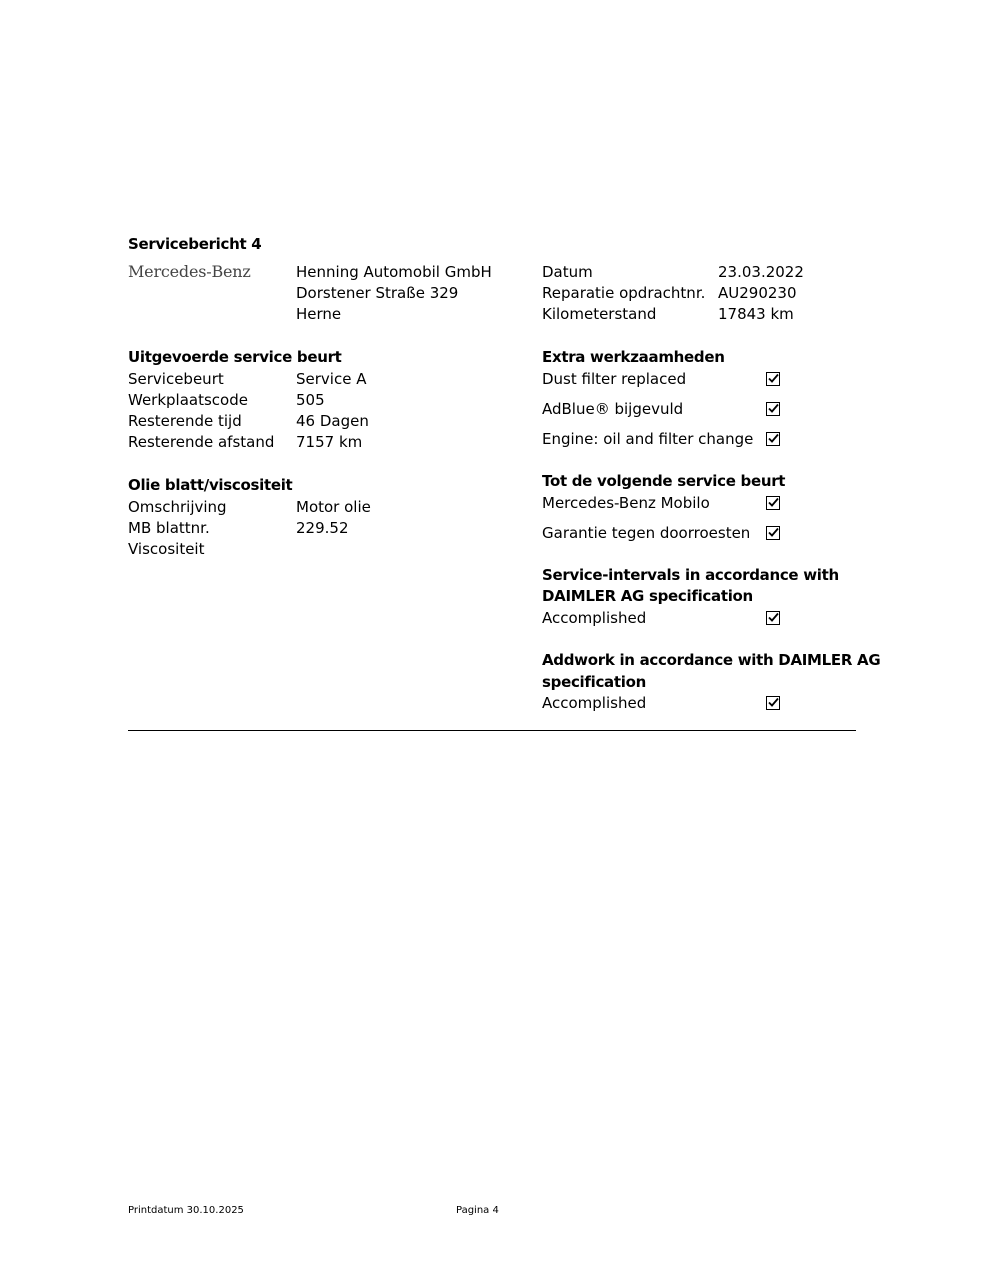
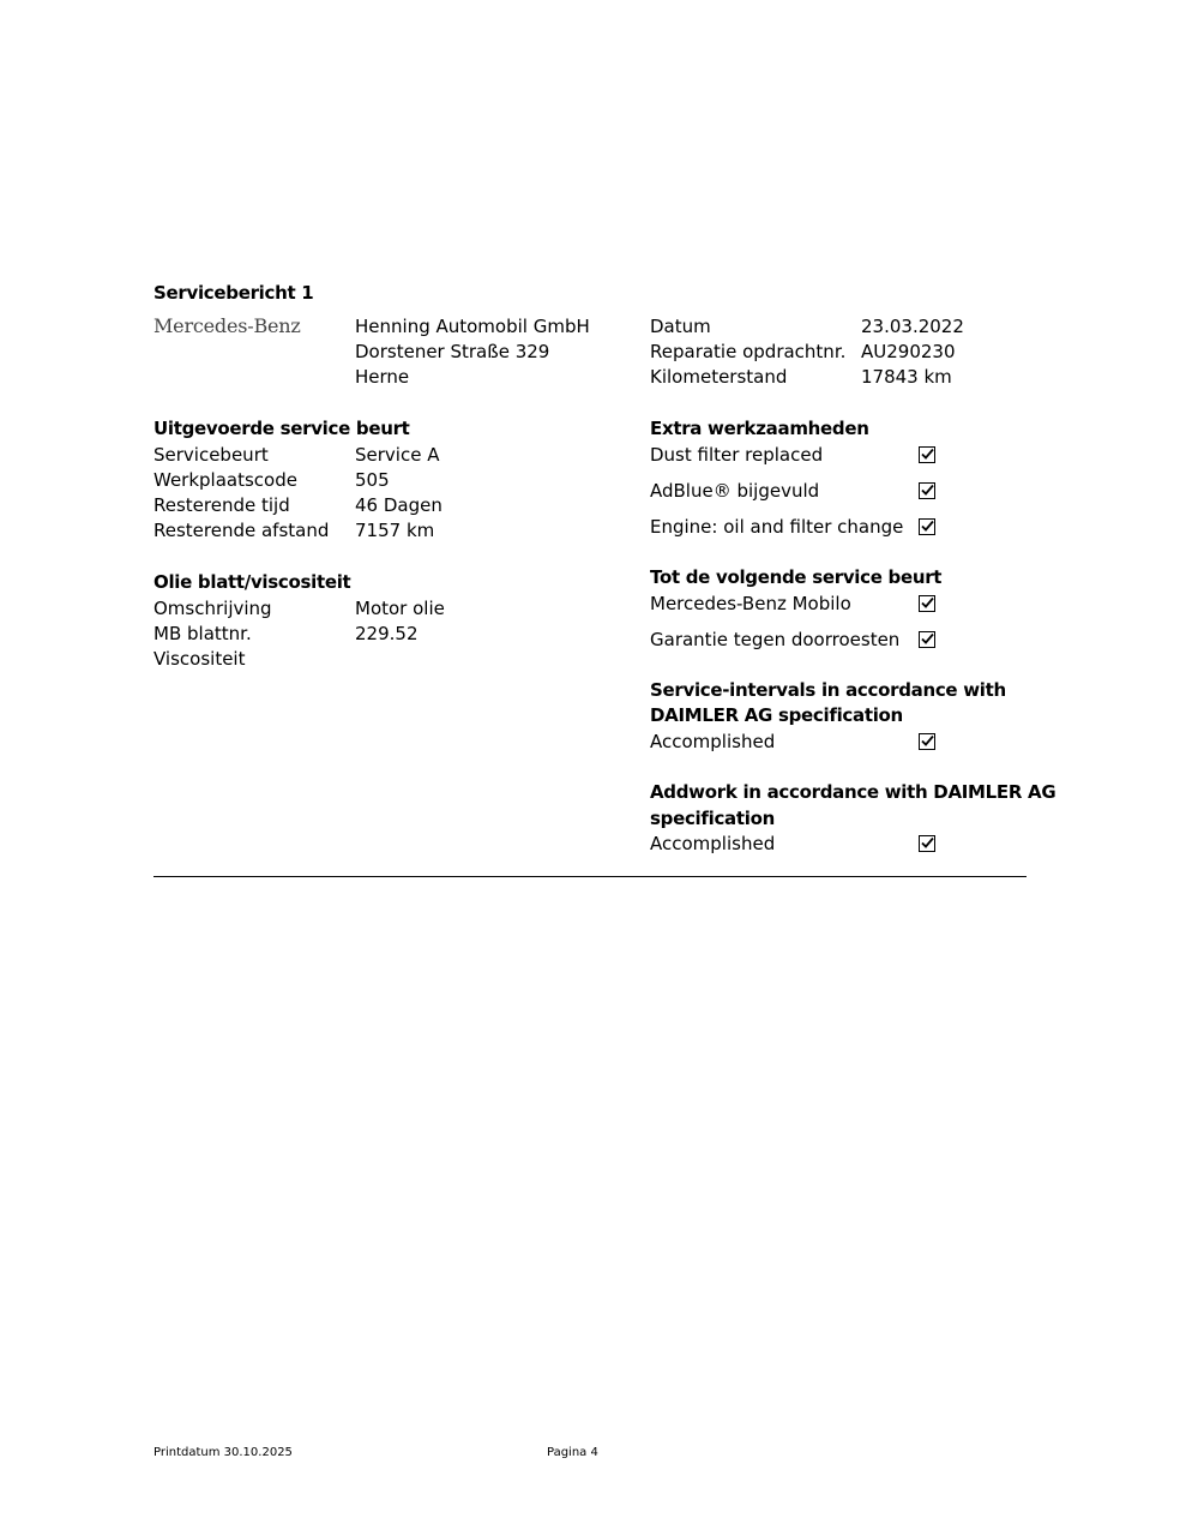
- Servicebericht 4
+ Servicebericht 1
  Mercedes-Benz
  Henning Automobil GmbH
  Dorstener Straße 329
  Herne
  Datum
  23.03.2022
  Reparatie opdrachtnr.
  AU290230
  Kilometerstand
  17843 km
  Uitgevoerde service beurt
  Servicebeurt
  Service A
  Werkplaatscode
  505
  Resterende tijd
  46 Dagen
  Resterende afstand
  7157 km
  Olie blatt/viscositeit
  Omschrijving
  Motor olie
  MB blattnr.
  229.52
  Viscositeit
  Extra werkzaamheden
  Dust filter replaced
  AdBlue® bijgevuld
  Engine: oil and filter change
  Tot de volgende service beurt
  Mercedes-Benz Mobilo
  Garantie tegen doorroesten
  Service-intervals in accordance with
  DAIMLER AG specification
  Accomplished
  Addwork in accordance with DAIMLER AG
  specification
  Accomplished
  Printdatum 30.10.2025
  Pagina 4
